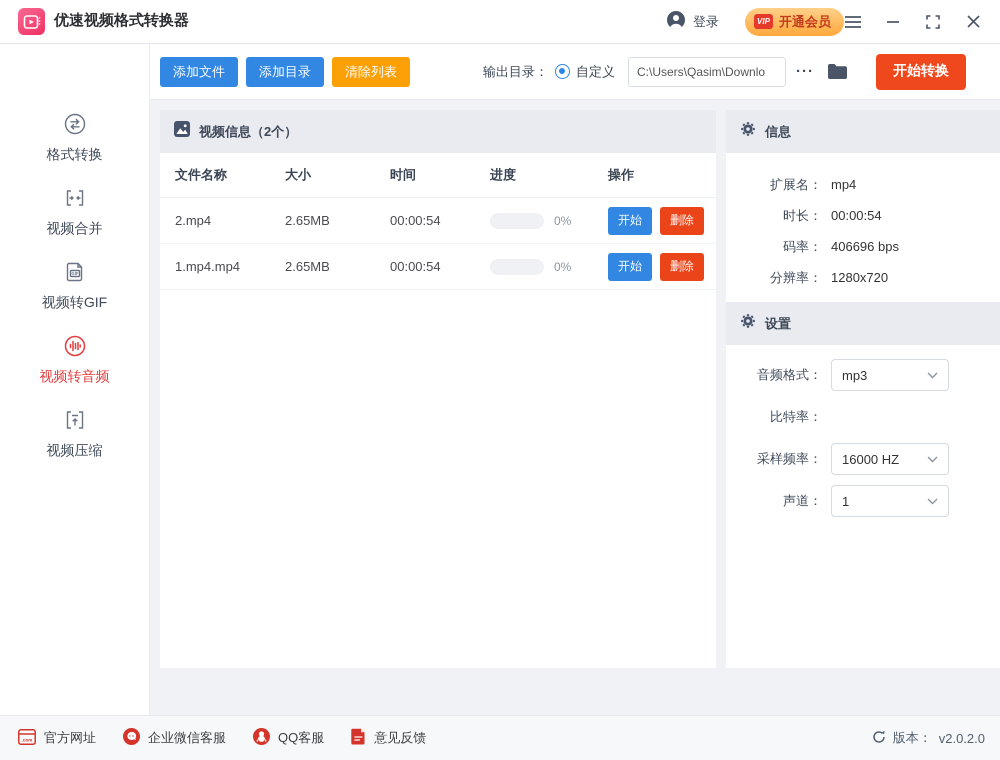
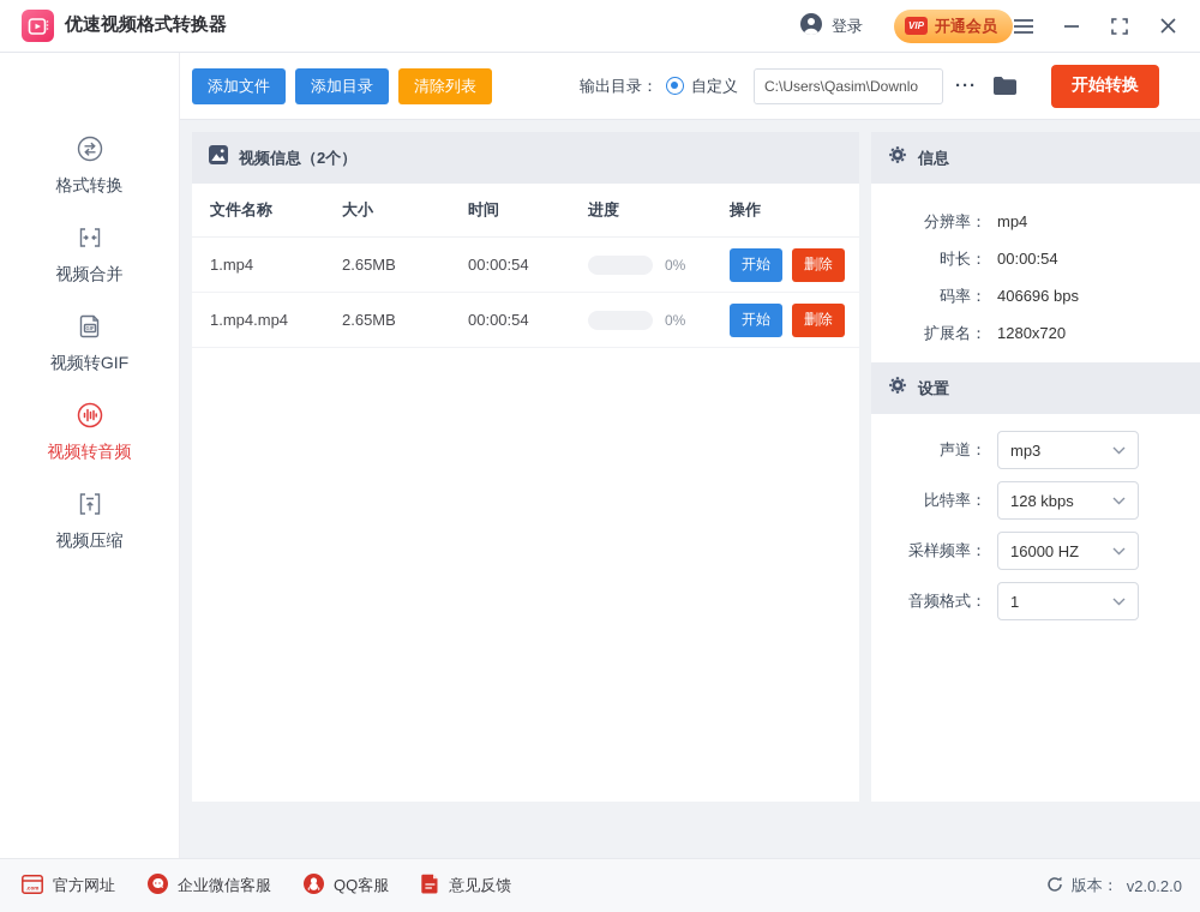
  优速视频格式转换器
  登录
  VIP
  开通会员
  添加文件
  添加目录
  清除列表
  输出目录：
  自定义
  C:\Users\Qasim\Downlo
  ···
  开始转换
  格式转换
  视频合并
  视频转GIF
  视频转音频
  视频压缩
  视频信息（2个）
  文件名称
  大小
  时间
  进度
  操作
- 2.mp4
+ 1.mp4
  2.65MB
  00:00:54
  0%
  开始
  删除
  1.mp4.mp4
  2.65MB
  00:00:54
  0%
  开始
  删除
  信息
- 扩展名：
+ 分辨率：
  mp4
  时长：
  00:00:54
  码率：
  406696 bps
- 分辨率：
+ 扩展名：
  1280x720
  设置
- 音频格式：
+ 声道：
  mp3
  比特率：
+ 128 kbps
  采样频率：
  16000 HZ
- 声道：
+ 音频格式：
  1
  官方网址
  企业微信客服
  QQ客服
  意见反馈
  版本：
  v2.0.2.0
